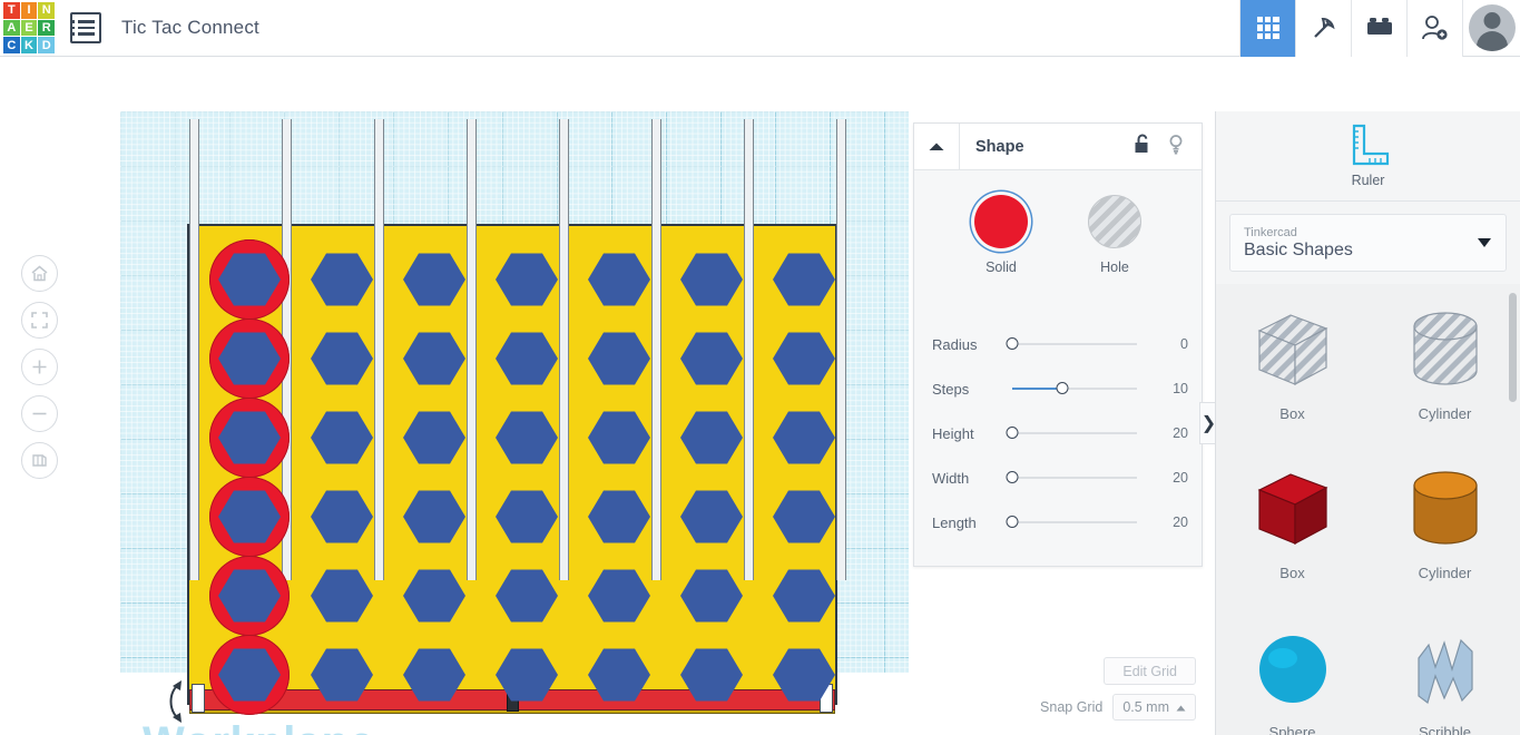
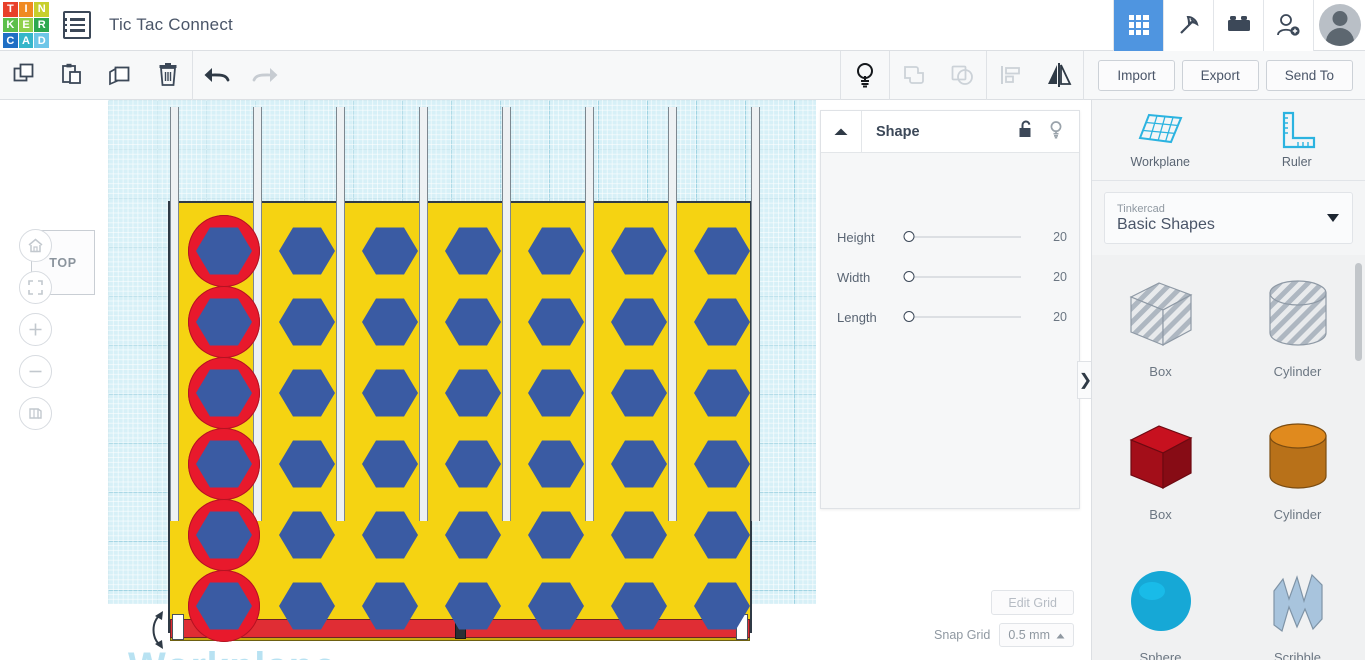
  T
  I
  N
- A
+ K
  E
  R
  C
- K
+ A
  D
  Tic Tac Connect
+ Import
+ Export
+ Send To
+ TOP
  Shape
- Solid
- Hole
- Radius
- 0
- Steps
- 10
  Height
  20
  Width
  20
  Length
  20
  ❯
  Edit Grid
  Snap Grid
  0.5 mm
+ Workplane
  Ruler
  Tinkercad
  Basic Shapes
  Box
  Cylinder
  Box
  Cylinder
  Sphere
  Scribble
